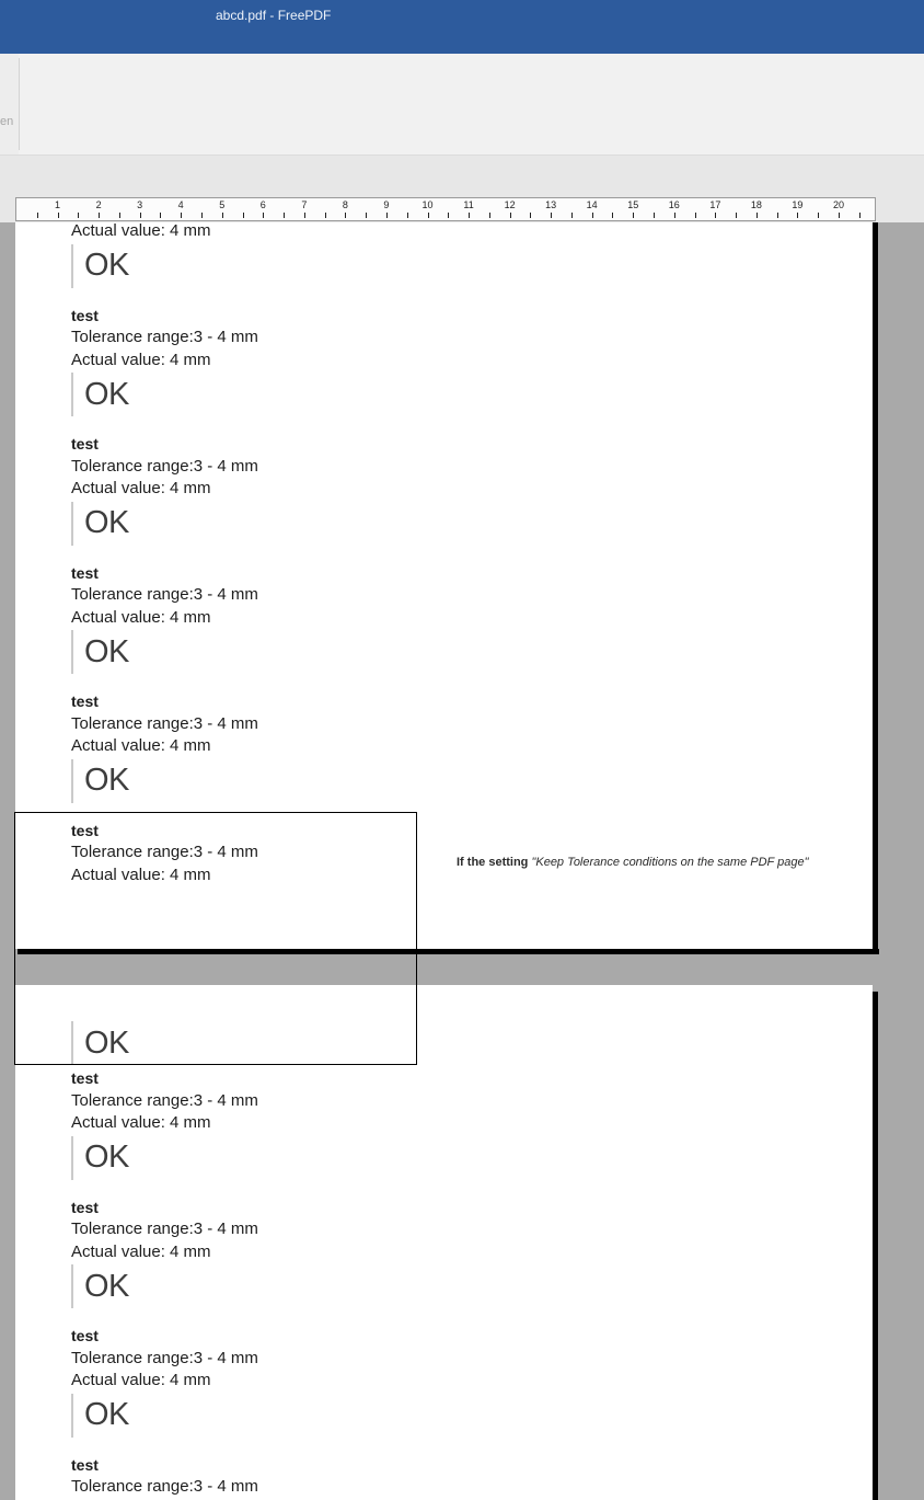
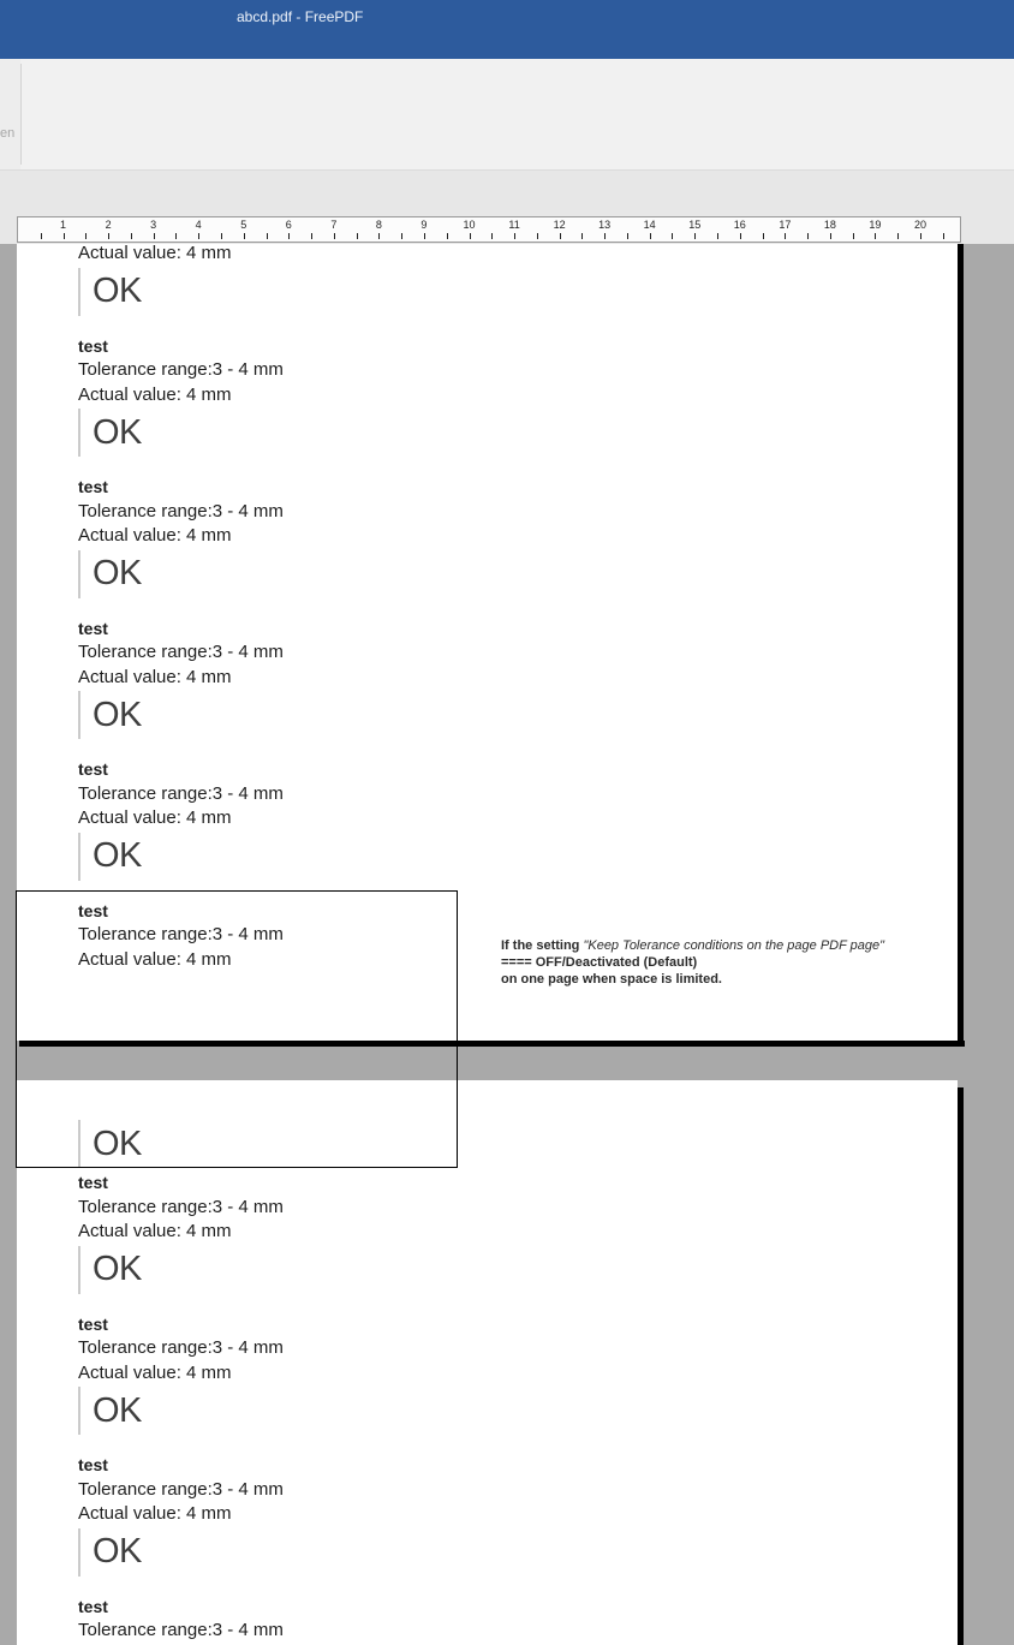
  abcd.pdf - FreePDF
  en
  1
  2
  3
  4
  5
  6
  7
  8
  9
  10
  11
  12
  13
  14
  15
  16
  17
  18
  19
  20
  Actual value: 4 mm
  OK
  test
  Tolerance range:3 - 4 mm
  Actual value: 4 mm
  OK
  test
  Tolerance range:3 - 4 mm
  Actual value: 4 mm
  OK
  test
  Tolerance range:3 - 4 mm
  Actual value: 4 mm
  OK
  test
  Tolerance range:3 - 4 mm
  Actual value: 4 mm
  OK
  test
  Tolerance range:3 - 4 mm
  Actual value: 4 mm
  OK
  test
  Tolerance range:3 - 4 mm
  Actual value: 4 mm
  OK
  test
  Tolerance range:3 - 4 mm
  Actual value: 4 mm
  OK
  test
  Tolerance range:3 - 4 mm
  Actual value: 4 mm
  OK
  test
  Tolerance range:3 - 4 mm
- If the setting "Keep Tolerance conditions on the same PDF page"
+ If the setting "Keep Tolerance conditions on the page PDF page"
+ ==== OFF/Deactivated (Default)
+ on one page when space is limited.
